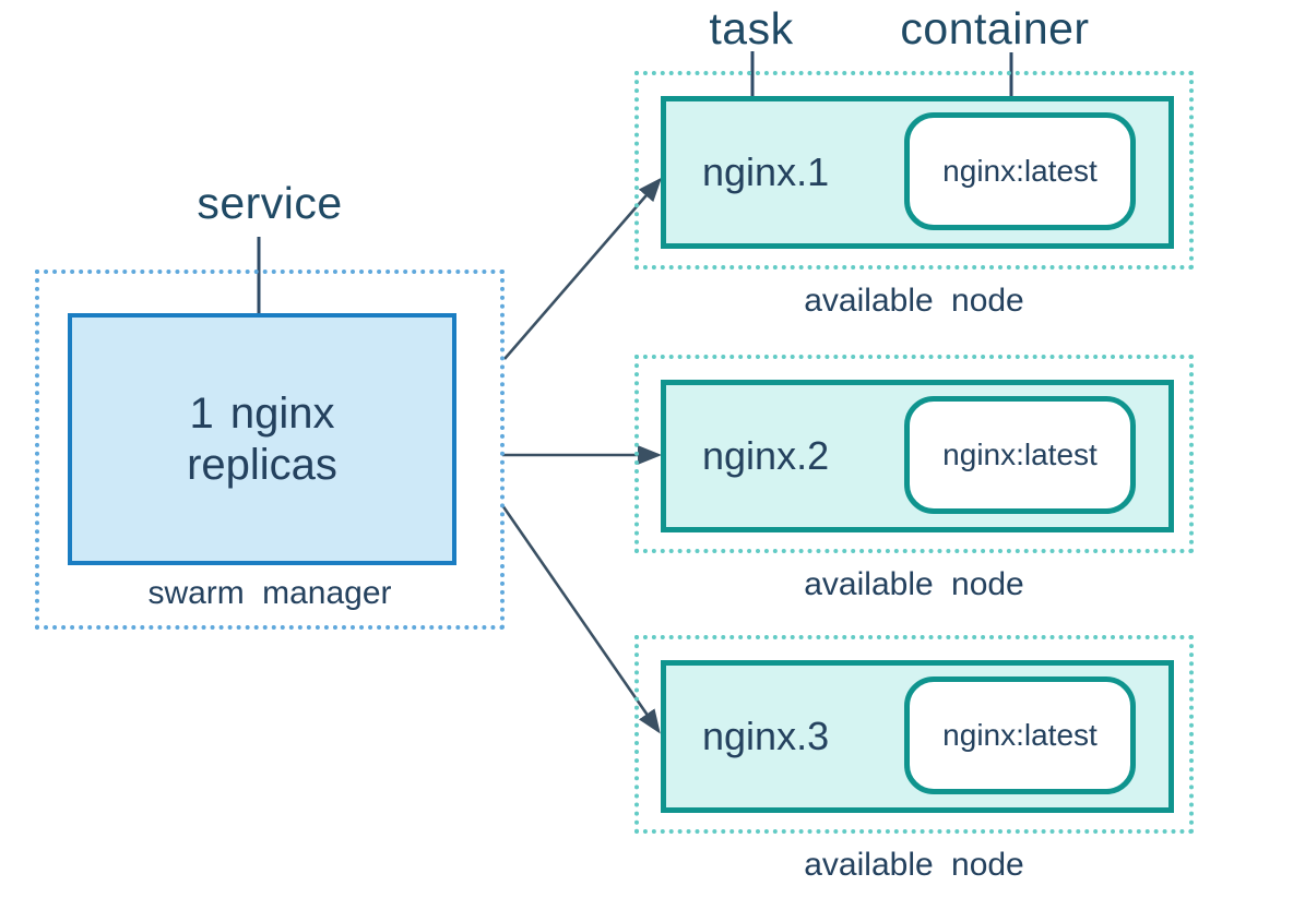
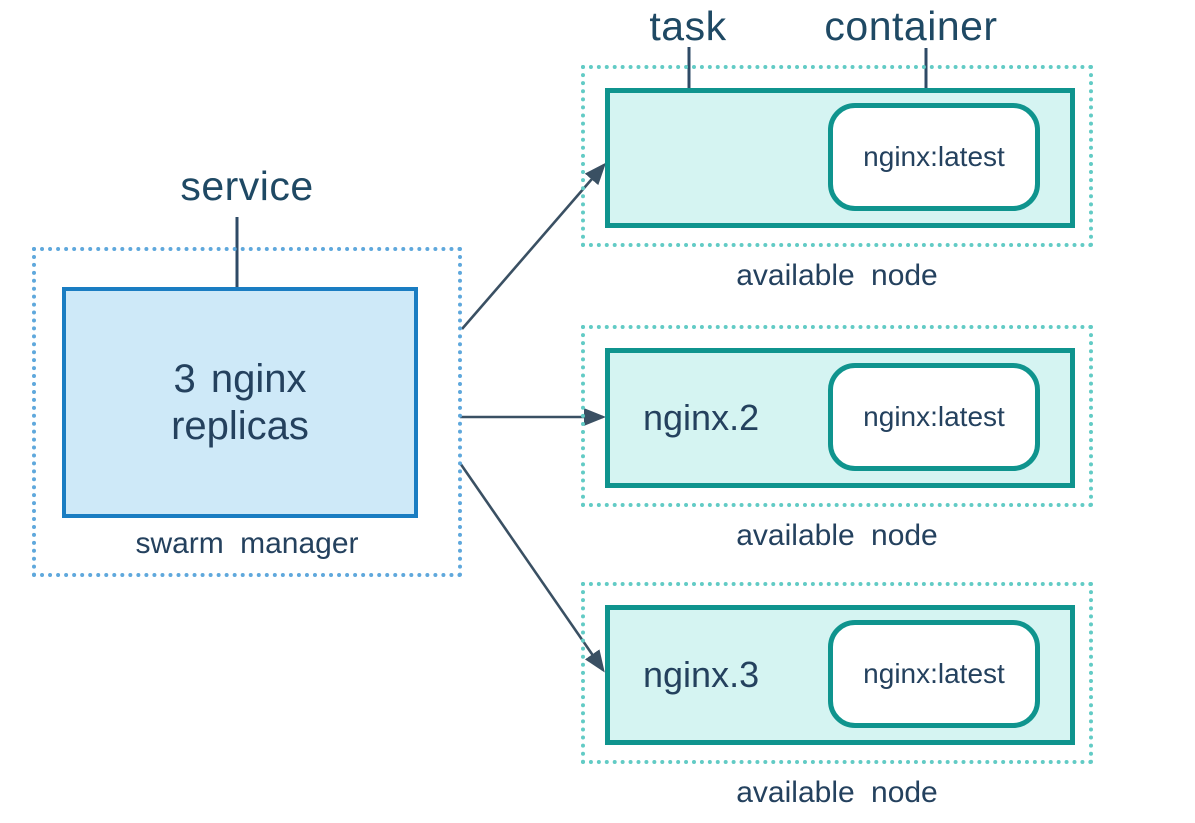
  service
  task
  container
- 1 nginx replicas
+ 3 nginx replicas
  swarm manager
- nginx.1
  nginx:latest
  available node
  nginx.2
  nginx:latest
  available node
  nginx.3
  nginx:latest
  available node
